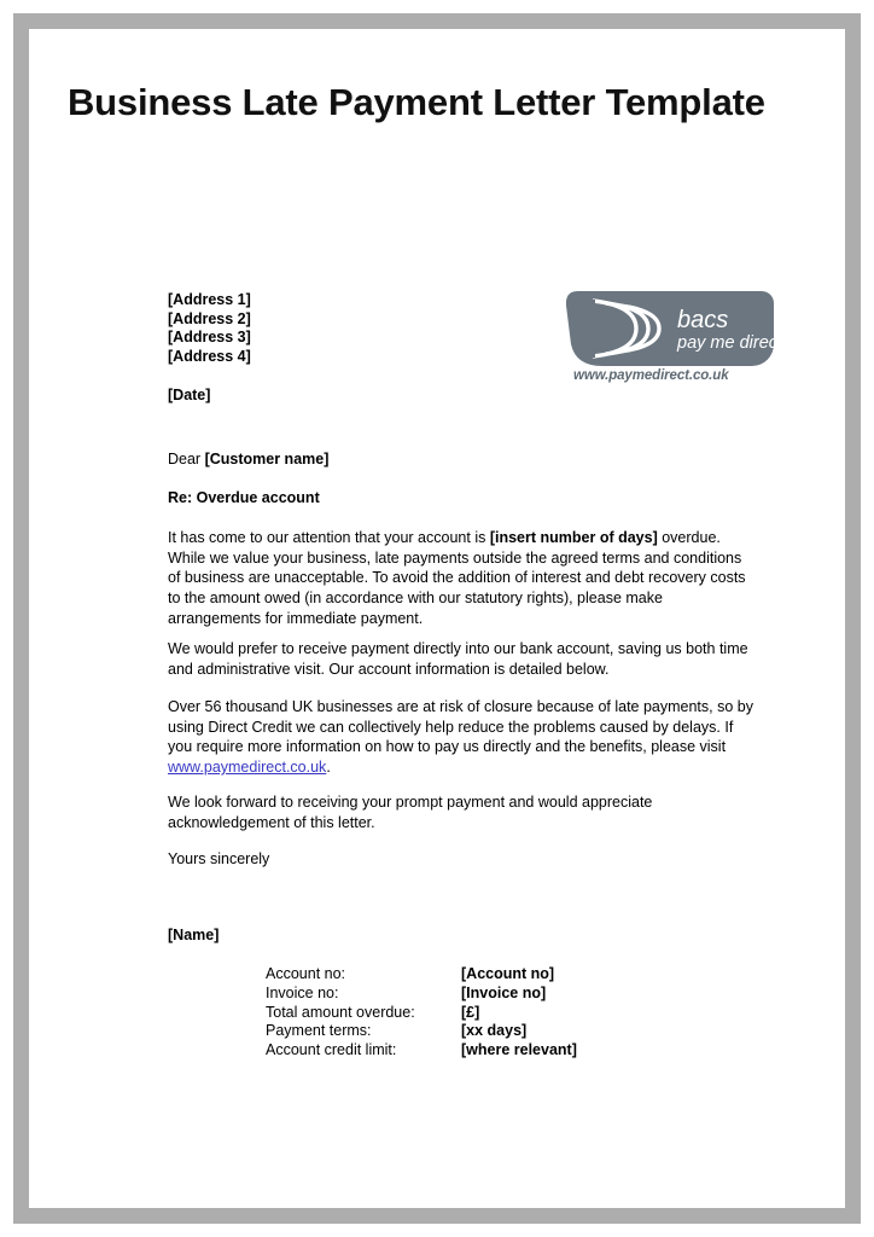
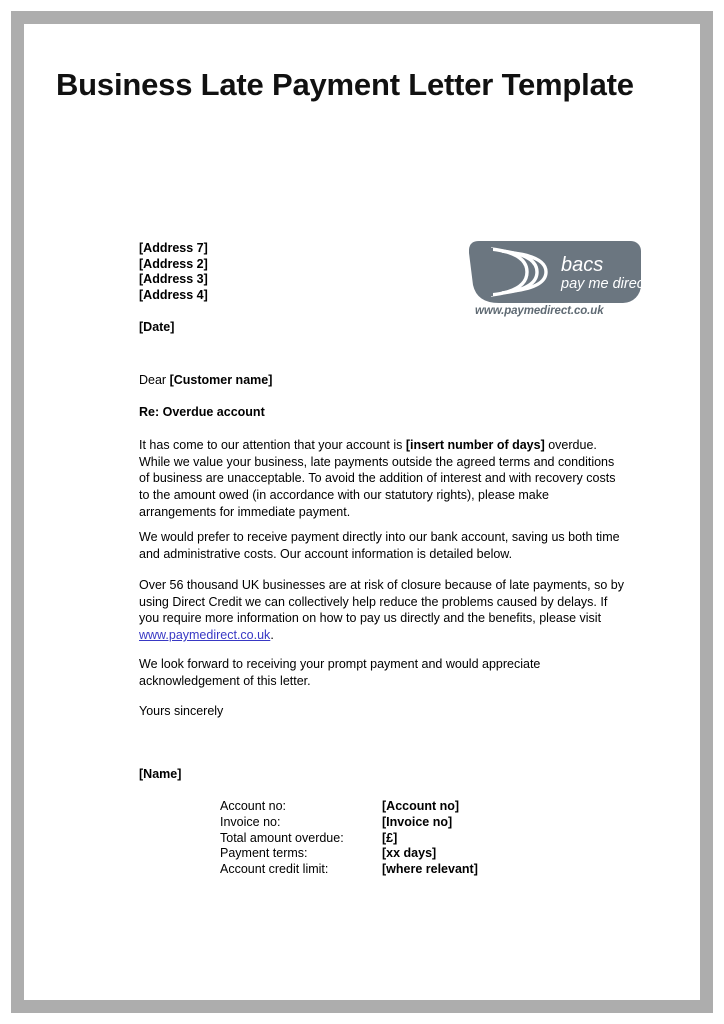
  Business Late Payment Letter Template
- [Address 1]
+ [Address 7]
  [Address 2]
  [Address 3]
  [Address 4]
  [Date]
  bacs
  pay me direc
  www.paymedirect.co.uk
  Dear [Customer name]
  Re: Overdue account
- It has come to our attention that your account is [insert number of days] overdue. While we value your business, late payments outside the agreed terms and conditions of business are unacceptable. To avoid the addition of interest and debt recovery costs to the amount owed (in accordance with our statutory rights), please make arrangements for immediate payment.
+ It has come to our attention that your account is [insert number of days] overdue. While we value your business, late payments outside the agreed terms and conditions of business are unacceptable. To avoid the addition of interest and with recovery costs to the amount owed (in accordance with our statutory rights), please make arrangements for immediate payment.
- We would prefer to receive payment directly into our bank account, saving us both time and administrative visit. Our account information is detailed below.
+ We would prefer to receive payment directly into our bank account, saving us both time and administrative costs. Our account information is detailed below.
  Over 56 thousand UK businesses are at risk of closure because of late payments, so by using Direct Credit we can collectively help reduce the problems caused by delays. If you require more information on how to pay us directly and the benefits, please visit www.paymedirect.co.uk.
  We look forward to receiving your prompt payment and would appreciate acknowledgement of this letter.
  Yours sincerely
  [Name]
  Account no:	[Account no]
  Invoice no:	[Invoice no]
  Total amount overdue:	[£]
  Payment terms:	[xx days]
  Account credit limit:	[where relevant]
